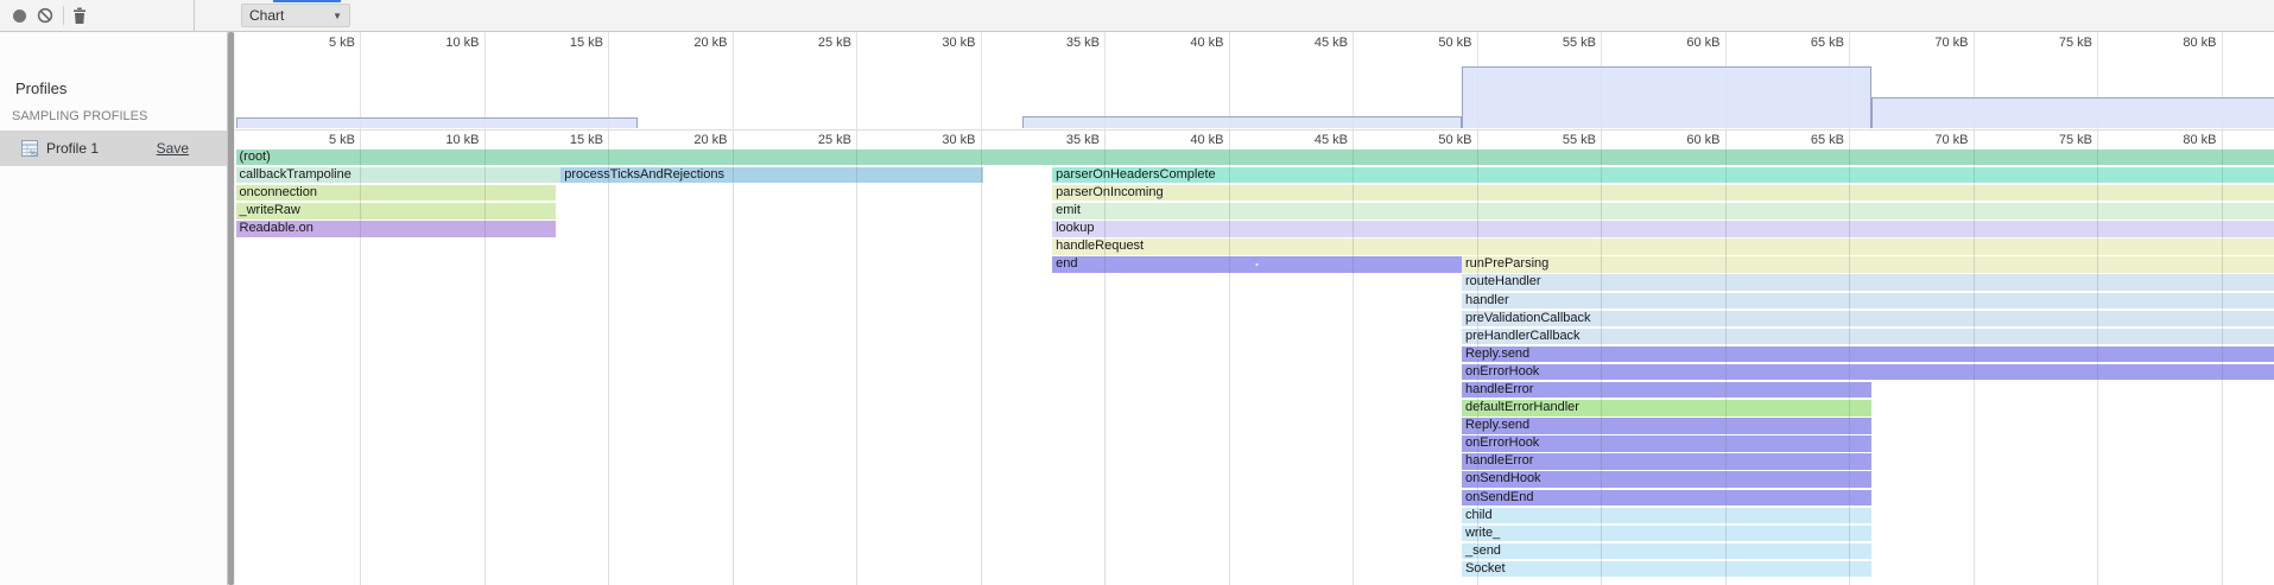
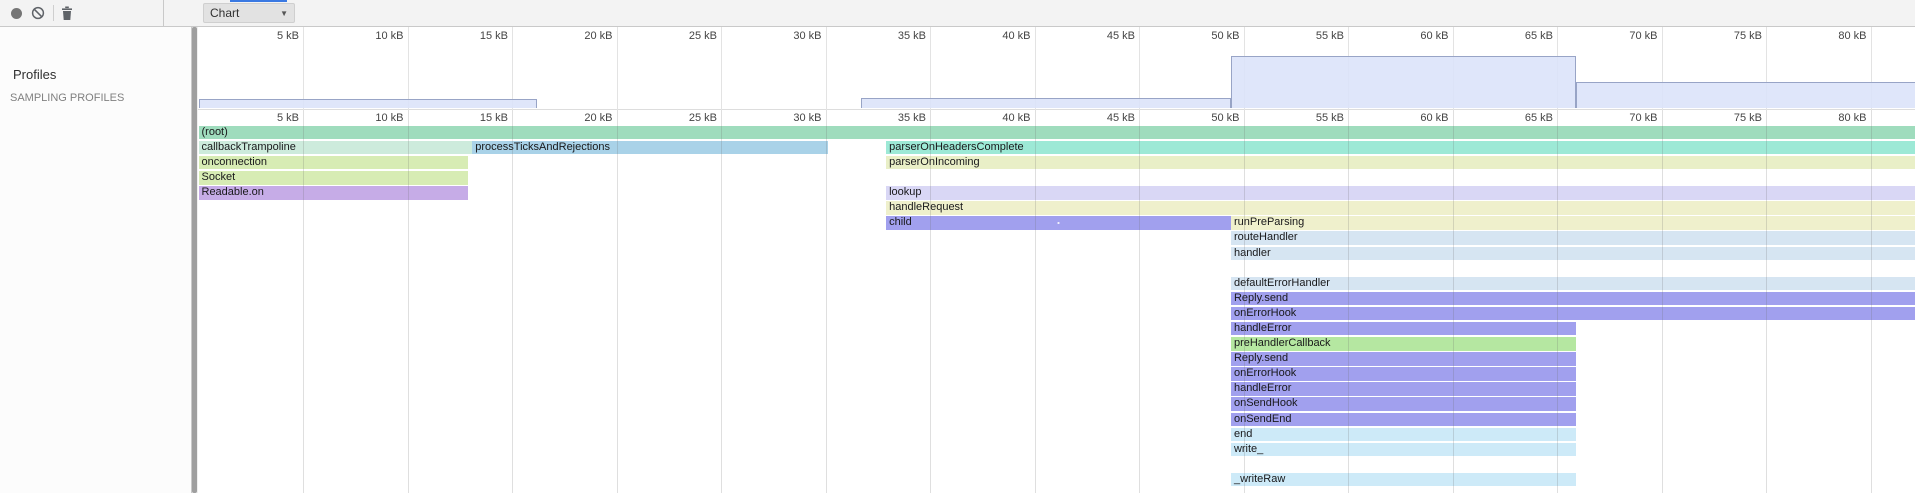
  Chart
  ▼
  Profiles
  SAMPLING PROFILES
- Profile 1
- Save
  5 kB
  10 kB
  15 kB
  20 kB
  25 kB
  30 kB
  35 kB
  40 kB
  45 kB
  50 kB
  55 kB
  60 kB
  65 kB
  70 kB
  75 kB
  80 kB
  5 kB
  10 kB
  15 kB
  20 kB
  25 kB
  30 kB
  35 kB
  40 kB
  45 kB
  50 kB
  55 kB
  60 kB
  65 kB
  70 kB
  75 kB
  80 kB
  (root)
  callbackTrampoline
  processTicksAndRejections
  parserOnHeadersComplete
  onconnection
  parserOnIncoming
- _writeRaw
+ Socket
- emit
  Readable.on
  lookup
  handleRequest
- end
+ child
  runPreParsing
  routeHandler
  handler
- preValidationCallback
- preHandlerCallback
+ defaultErrorHandler
  Reply.send
  onErrorHook
  handleError
- defaultErrorHandler
+ preHandlerCallback
  Reply.send
  onErrorHook
  handleError
  onSendHook
  onSendEnd
- child
+ end
  write_
- _send
- Socket
+ _writeRaw
